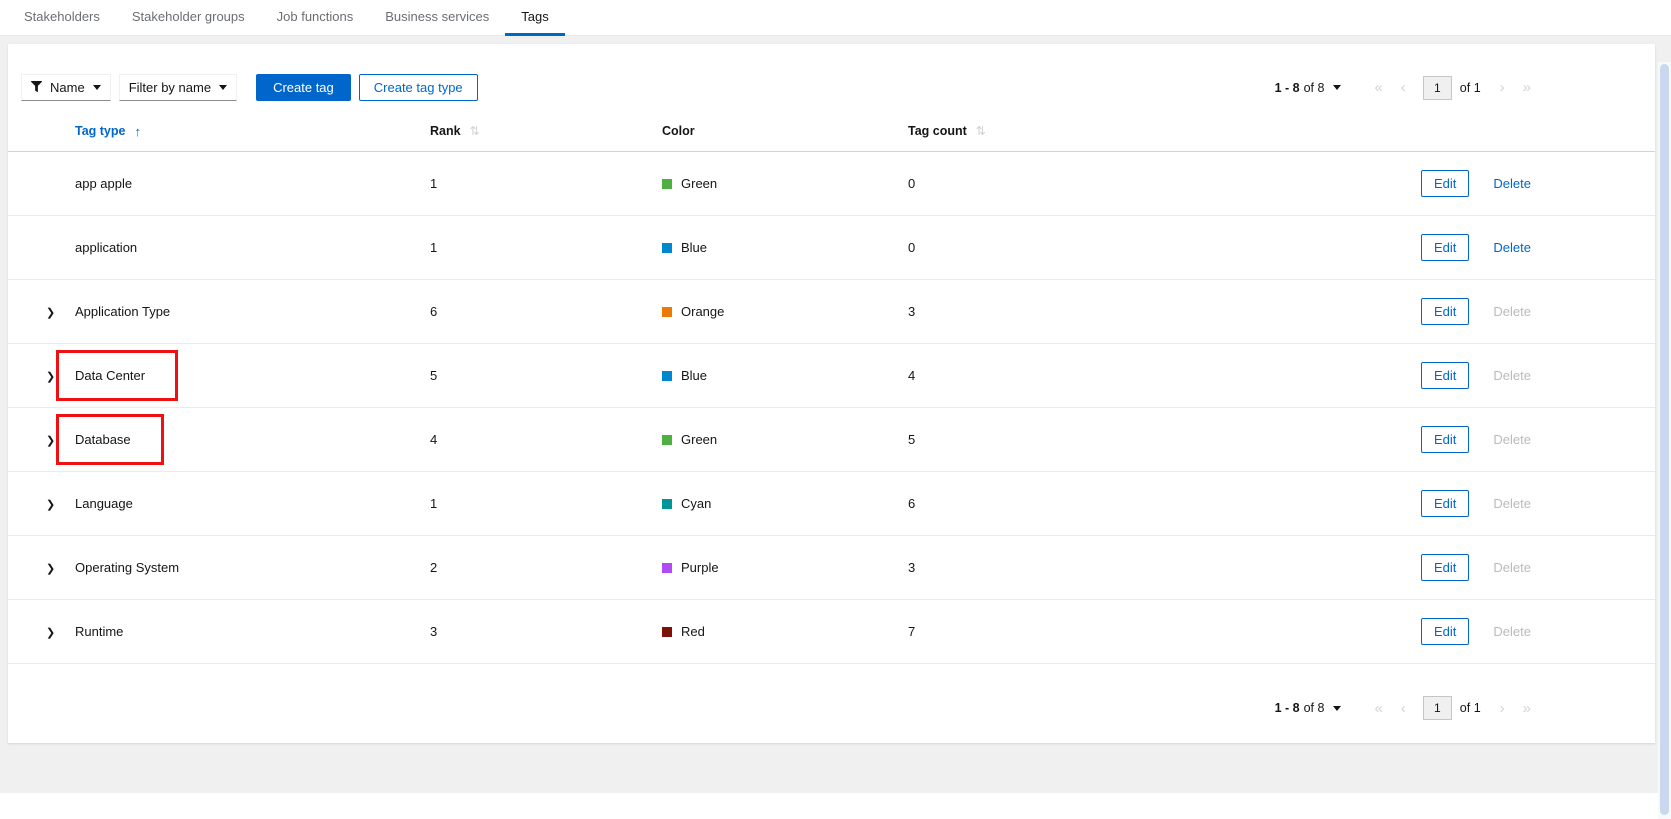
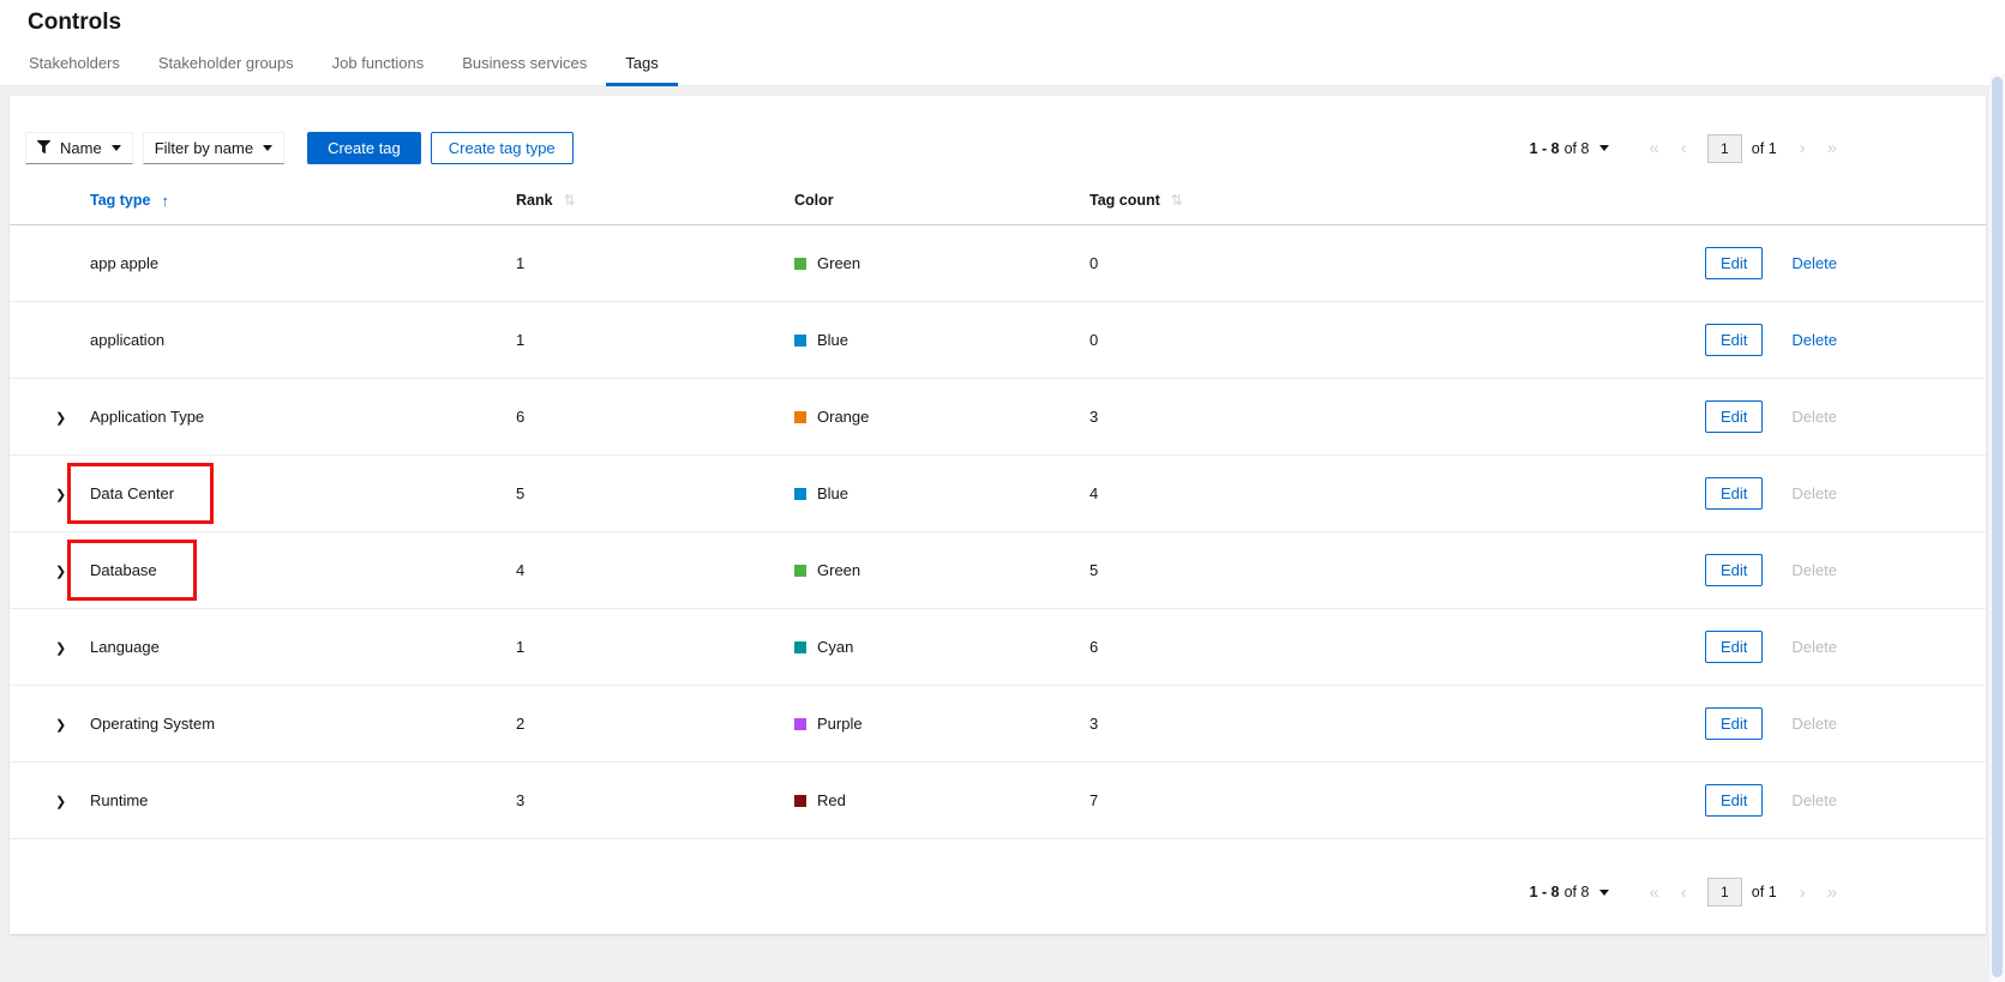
+ Controls
  Stakeholders
  Stakeholder groups
  Job functions
  Business services
  Tags
  Name
  Filter by name
  Create tag
  Create tag type
  1 - 8 of 8
  «
  ‹
  1
  of 1
  ›
  »
  Tag type
  ↑
  Rank
  ⇅
  Color
  Tag count
  ⇅
  app apple
  1
  Green
  0
  Edit
  Delete
  application
  1
  Blue
  0
  Edit
  Delete
  ❯
  Application Type
  6
  Orange
  3
  Edit
  Delete
  ❯
  Data Center
  5
  Blue
  4
  Edit
  Delete
  ❯
  Database
  4
  Green
  5
  Edit
  Delete
  ❯
  Language
  1
  Cyan
  6
  Edit
  Delete
  ❯
  Operating System
  2
  Purple
  3
  Edit
  Delete
  ❯
  Runtime
  3
  Red
  7
  Edit
  Delete
  1 - 8 of 8
  «
  ‹
  1
  of 1
  ›
  »
